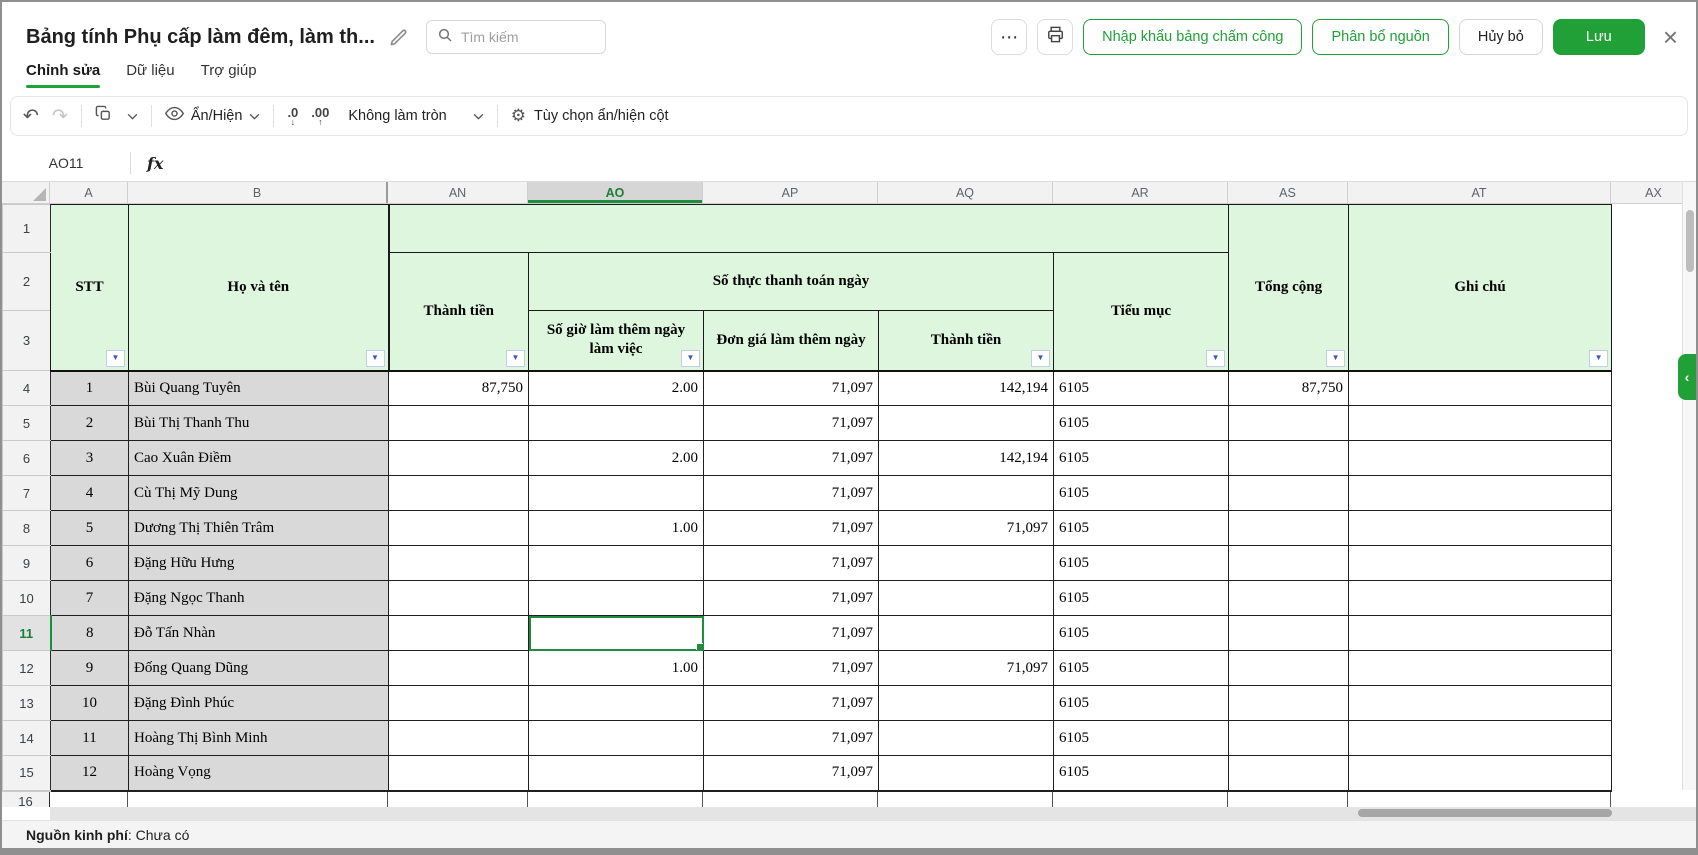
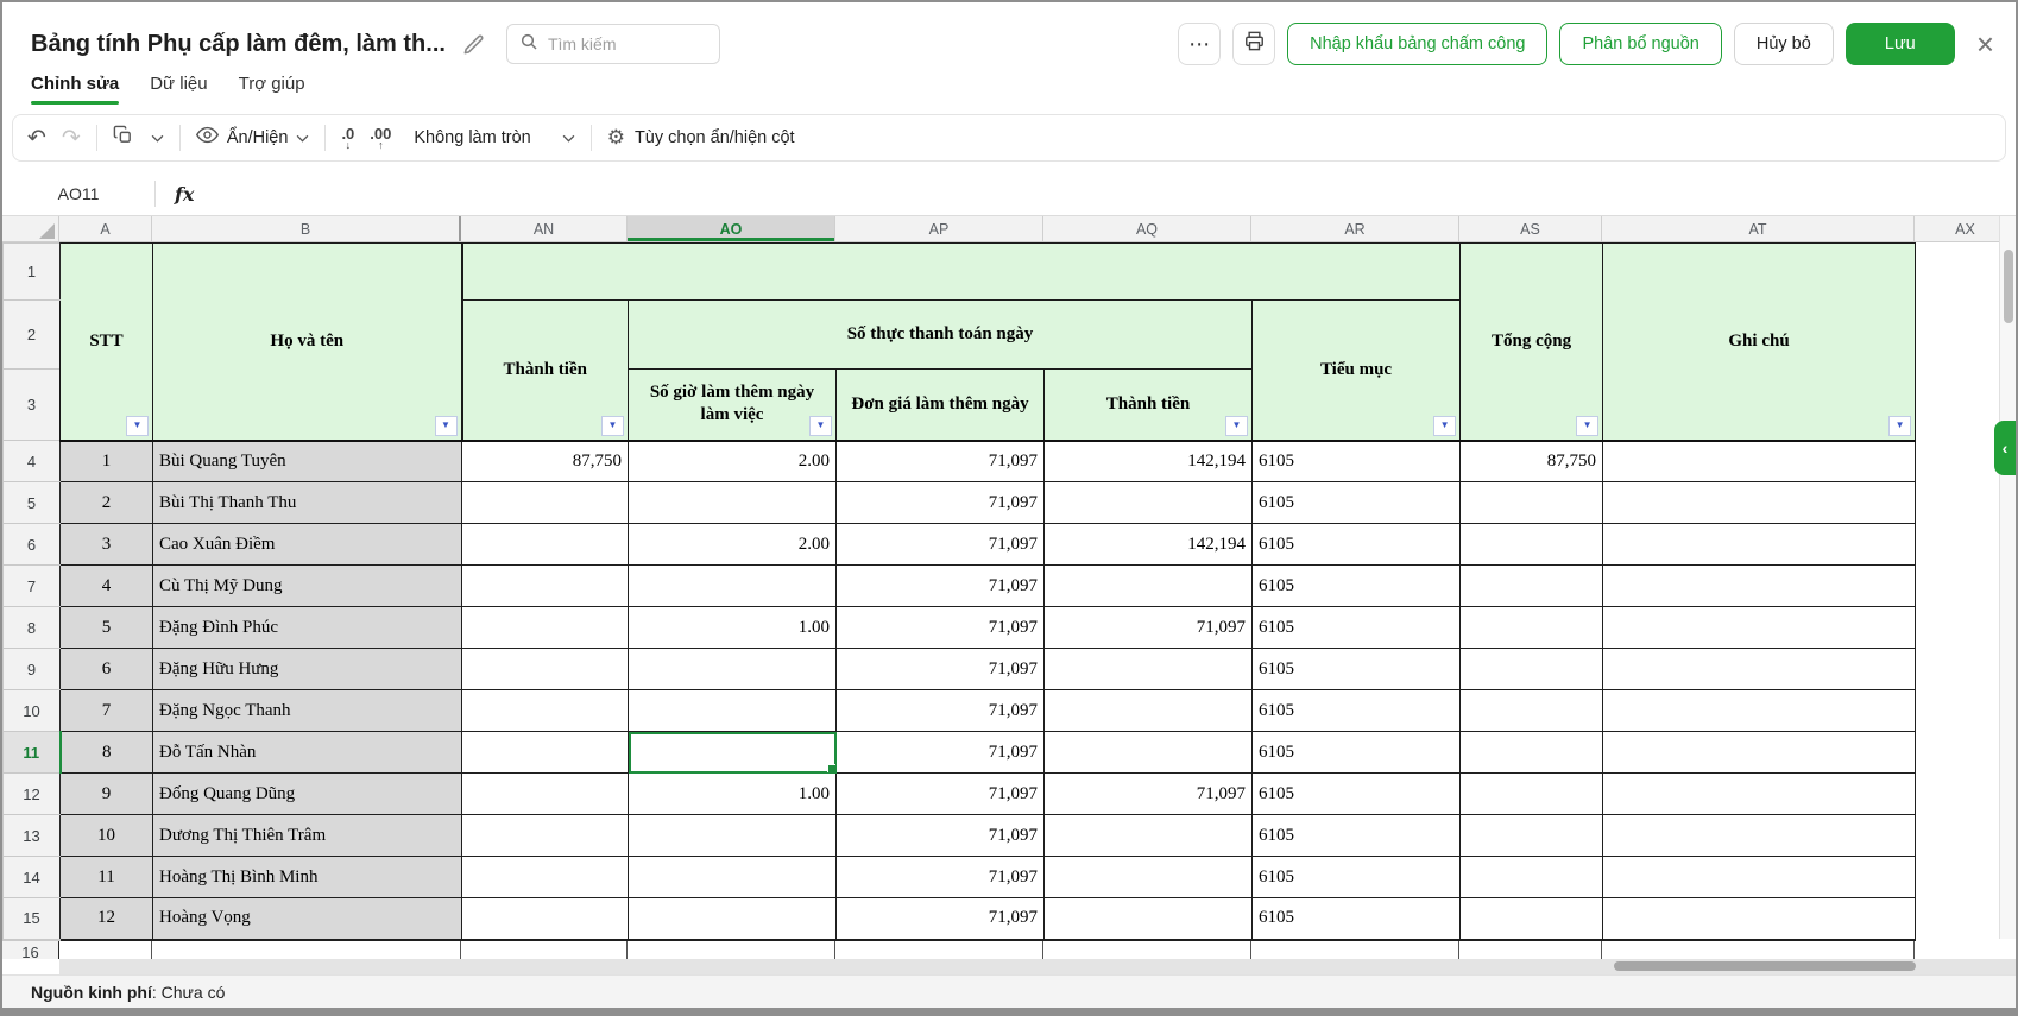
  Bảng tính Phụ cấp làm đêm, làm th...
  Tìm kiếm
  ⋯
  Nhập khẩu bảng chấm công
  Phân bổ nguồn
  Hủy bỏ
  Lưu
  ×
  Chỉnh sửa
  Dữ liệu
  Trợ giúp
  ↶
  ↷
  Ẩn/Hiện
  .0
  ↓
  .00
  ↑
  Không làm tròn
  ⚙
  Tùy chọn ẩn/hiện cột
  AO11
  fx
  A
  B
  AN
  AO
  AP
  AQ
  AR
  AS
  AT
  AX
  1	STT ▼	Họ và tên ▼		Tổng cộng ▼	Ghi chú ▼
  2	Thành tiền ▼	Số thực thanh toán ngày	Tiểu mục ▼
  3	Số giờ làm thêm ngày làm việc ▼	Đơn giá làm thêm ngày	Thành tiền ▼
  4	1	Bùi Quang Tuyên	87,750	2.00	71,097	142,194	6105	87,750
  5	2	Bùi Thị Thanh Thu			71,097		6105
  6	3	Cao Xuân Điềm		2.00	71,097	142,194	6105
  7	4	Cù Thị Mỹ Dung			71,097		6105
- 8	5	Dương Thị Thiên Trâm		1.00	71,097	71,097	6105
+ 8	5	Đặng Đình Phúc		1.00	71,097	71,097	6105
  9	6	Đặng Hữu Hưng			71,097		6105
  10	7	Đặng Ngọc Thanh			71,097		6105
  11	8	Đỗ Tấn Nhàn			71,097		6105
  12	9	Đống Quang Dũng		1.00	71,097	71,097	6105
- 13	10	Đặng Đình Phúc			71,097		6105
+ 13	10	Dương Thị Thiên Trâm			71,097		6105
  14	11	Hoàng Thị Bình Minh			71,097		6105
  15	12	Hoàng Vọng			71,097		6105
  16
  Nguồn kinh phí
  : Chưa có
  ‹
